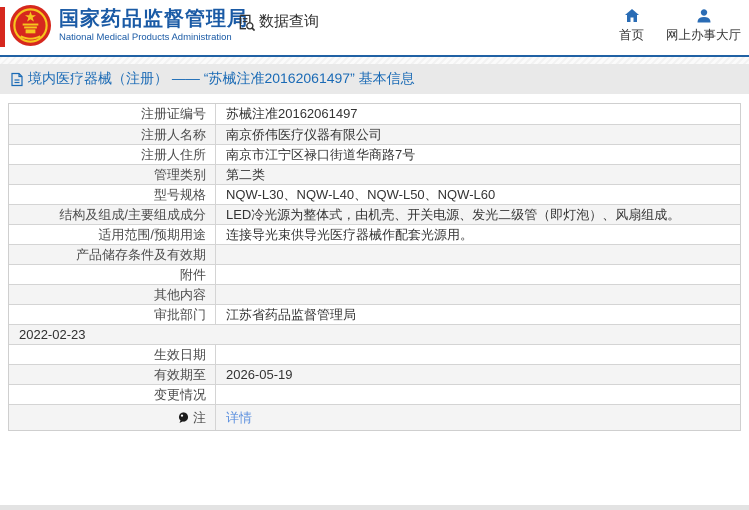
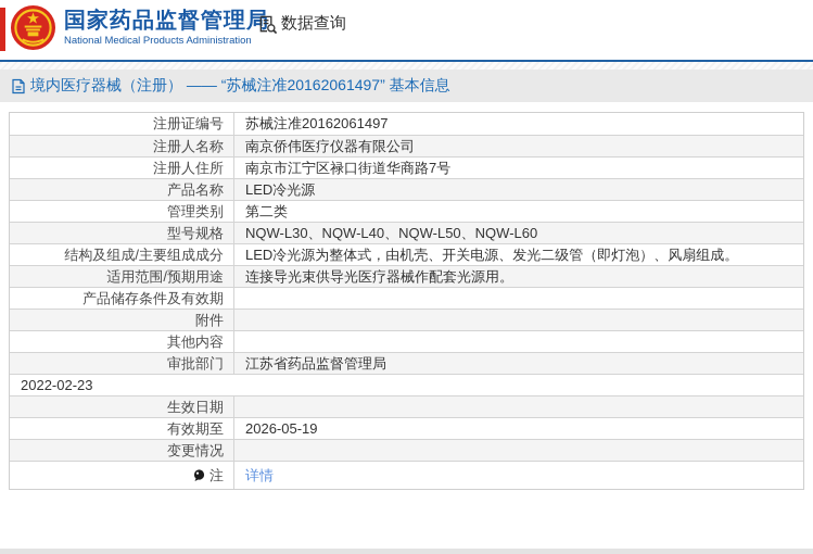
  国家药品监督管理局
  National Medical Products Administration
  数据查询
- 首页
- 网上办事大厅
  境内医疗器械（注册） —— “苏械注准20162061497” 基本信息
  注册证编号
  苏械注准20162061497
  注册人名称
  南京侨伟医疗仪器有限公司
  注册人住所
  南京市江宁区禄口街道华商路7号
+ 产品名称
+ LED冷光源
  管理类别
  第二类
  型号规格
  NQW-L30、NQW-L40、NQW-L50、NQW-L60
  结构及组成/主要组成成分
  LED冷光源为整体式，由机壳、开关电源、发光二级管（即灯泡）、风扇组成。
  适用范围/预期用途
  连接导光束供导光医疗器械作配套光源用。
  产品储存条件及有效期
  附件
  其他内容
  审批部门
  江苏省药品监督管理局
  2022-02-23
  生效日期
  有效期至
  2026-05-19
  变更情况
  注
  详情
